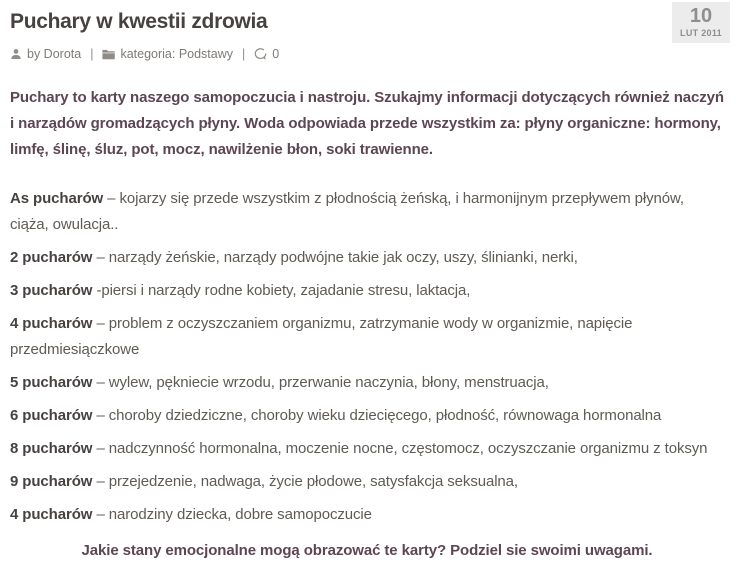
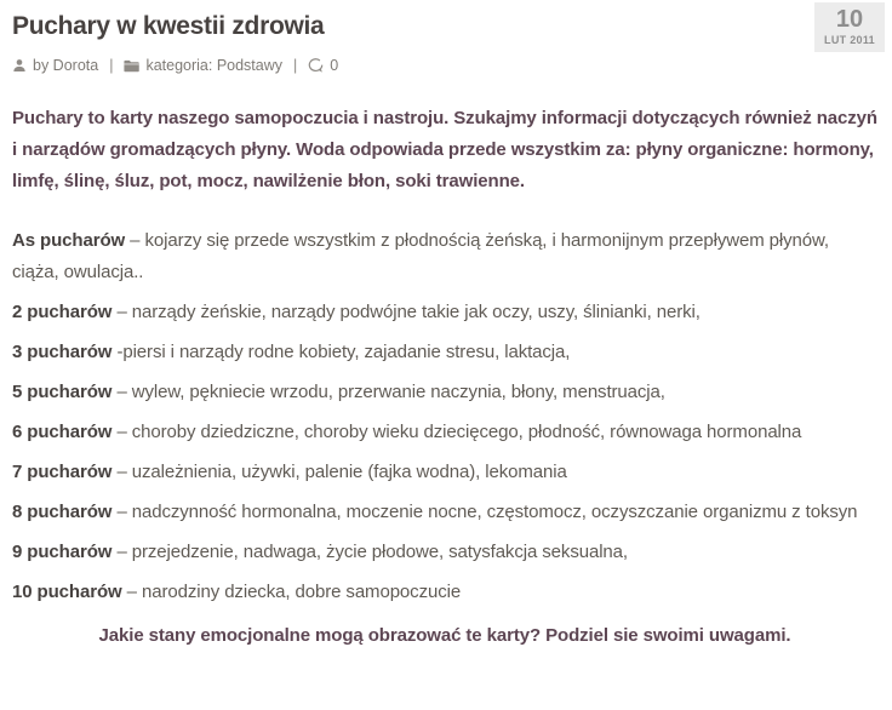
  10
  LUT 2011
  Puchary w kwestii zdrowia
  by Dorota
  |
  kategoria: Podstawy
  |
  0
  Puchary to karty naszego samopoczucia i nastroju. Szukajmy informacji dotyczących również naczyń i narządów gromadzących płyny. Woda odpowiada przede wszystkim za: płyny organiczne: hormony, limfę, ślinę, śluz, pot, mocz, nawilżenie błon, soki trawienne.
  As pucharów – kojarzy się przede wszystkim z płodnością żeńską, i harmonijnym przepływem płynów, ciąża, owulacja..
  2 pucharów – narządy żeńskie, narządy podwójne takie jak oczy, uszy, ślinianki, nerki,
  3 pucharów -piersi i narządy rodne kobiety, zajadanie stresu, laktacja,
- 4 pucharów – problem z oczyszczaniem organizmu, zatrzymanie wody w organizmie, napięcie przedmiesiączkowe
  5 pucharów – wylew, pękniecie wrzodu, przerwanie naczynia, błony, menstruacja,
  6 pucharów – choroby dziedziczne, choroby wieku dziecięcego, płodność, równowaga hormonalna
+ 7 pucharów – uzależnienia, używki, palenie (fajka wodna), lekomania
  8 pucharów – nadczynność hormonalna, moczenie nocne, częstomocz, oczyszczanie organizmu z toksyn
  9 pucharów – przejedzenie, nadwaga, życie płodowe, satysfakcja seksualna,
- 4 pucharów – narodziny dziecka, dobre samopoczucie
+ 10 pucharów – narodziny dziecka, dobre samopoczucie
  Jakie stany emocjonalne mogą obrazować te karty? Podziel sie swoimi uwagami.
